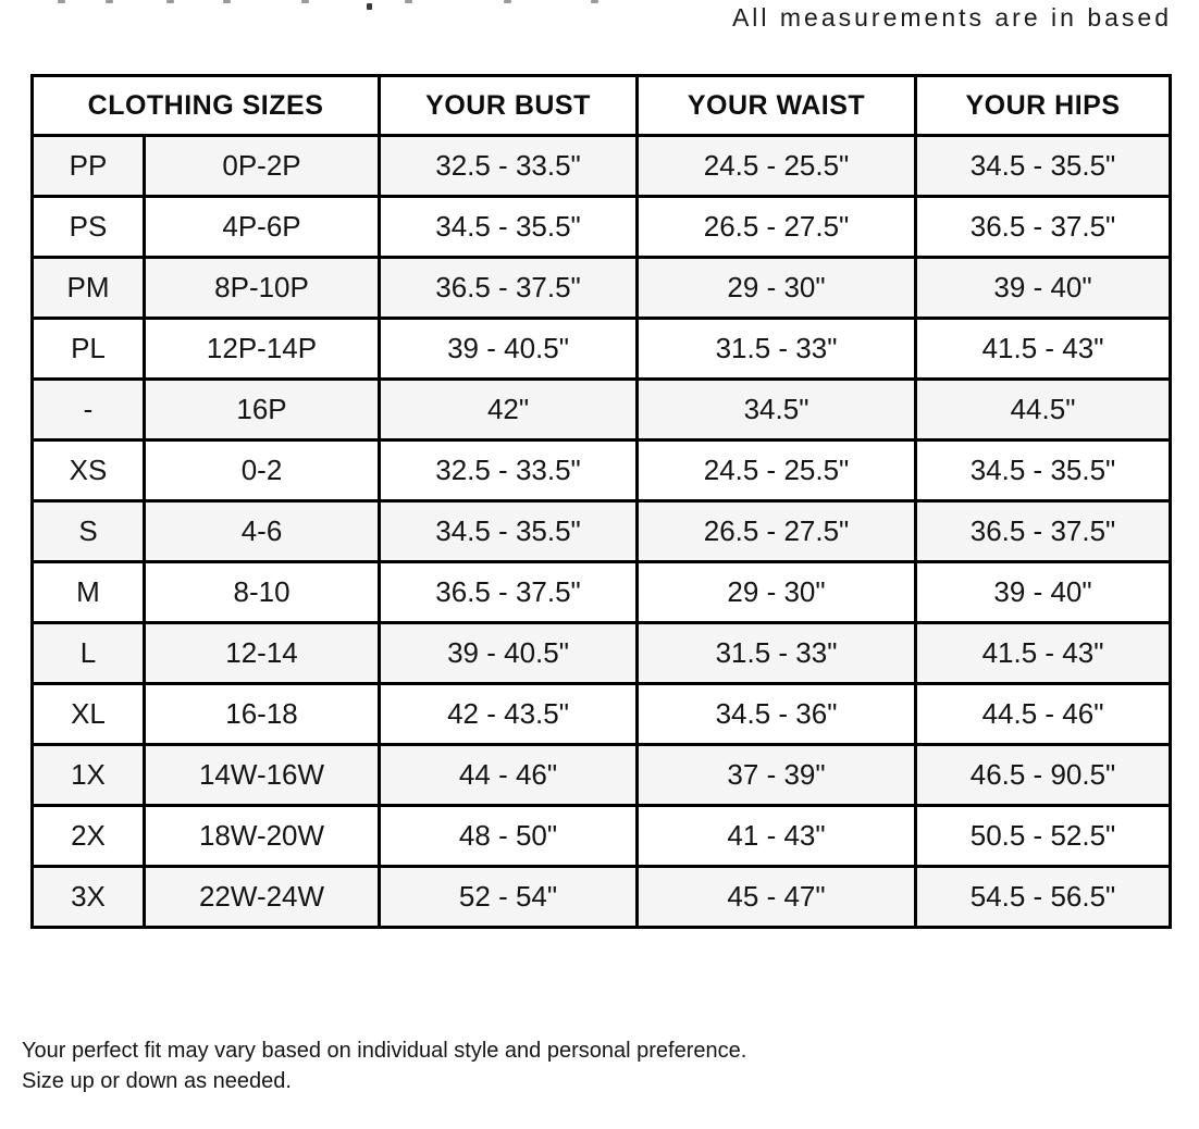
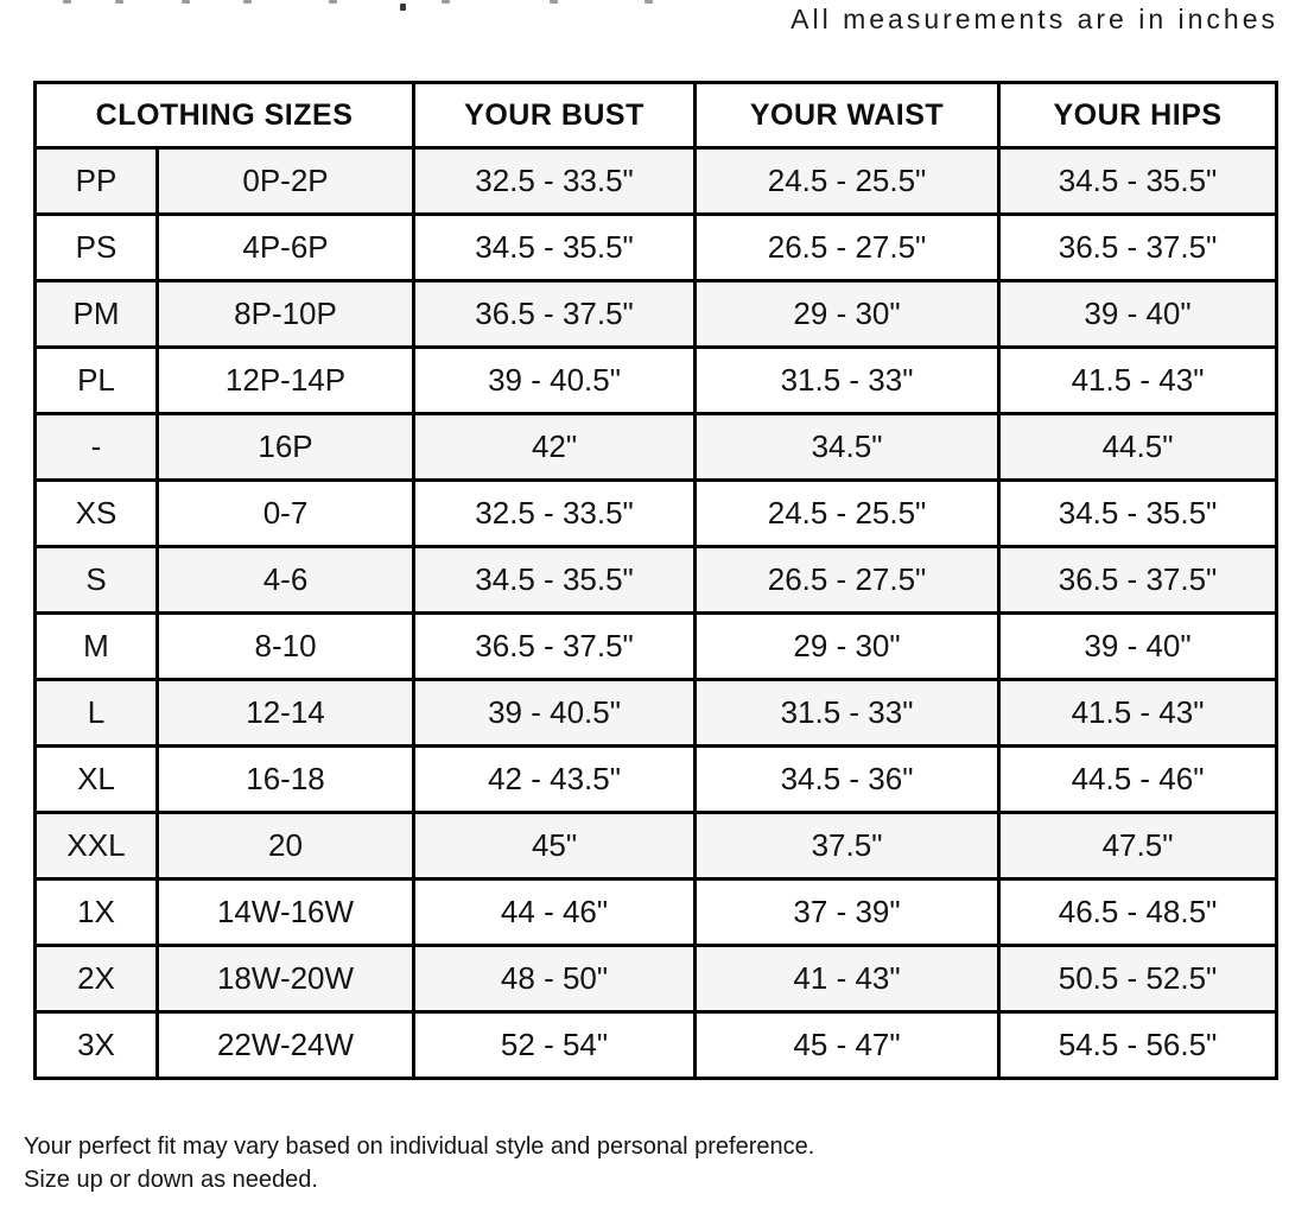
- All measurements are in based
+ All measurements are in inches
  CLOTHING SIZES	YOUR BUST	YOUR WAIST	YOUR HIPS
  PP	0P-2P	32.5 - 33.5"	24.5 - 25.5"	34.5 - 35.5"
  PS	4P-6P	34.5 - 35.5"	26.5 - 27.5"	36.5 - 37.5"
  PM	8P-10P	36.5 - 37.5"	29 - 30"	39 - 40"
  PL	12P-14P	39 - 40.5"	31.5 - 33"	41.5 - 43"
  -	16P	42"	34.5"	44.5"
- XS	0-2	32.5 - 33.5"	24.5 - 25.5"	34.5 - 35.5"
+ XS	0-7	32.5 - 33.5"	24.5 - 25.5"	34.5 - 35.5"
  S	4-6	34.5 - 35.5"	26.5 - 27.5"	36.5 - 37.5"
  M	8-10	36.5 - 37.5"	29 - 30"	39 - 40"
  L	12-14	39 - 40.5"	31.5 - 33"	41.5 - 43"
  XL	16-18	42 - 43.5"	34.5 - 36"	44.5 - 46"
+ XXL	20	45"	37.5"	47.5"
- 1X	14W-16W	44 - 46"	37 - 39"	46.5 - 90.5"
+ 1X	14W-16W	44 - 46"	37 - 39"	46.5 - 48.5"
  2X	18W-20W	48 - 50"	41 - 43"	50.5 - 52.5"
  3X	22W-24W	52 - 54"	45 - 47"	54.5 - 56.5"
  Your perfect fit may vary based on individual style and personal preference.
  Size up or down as needed.
